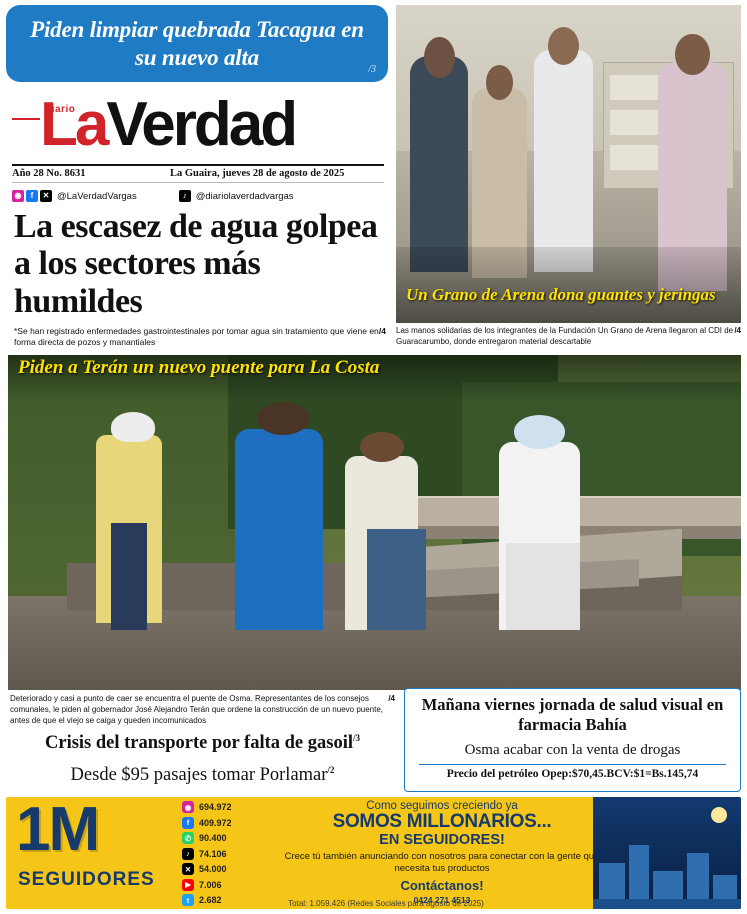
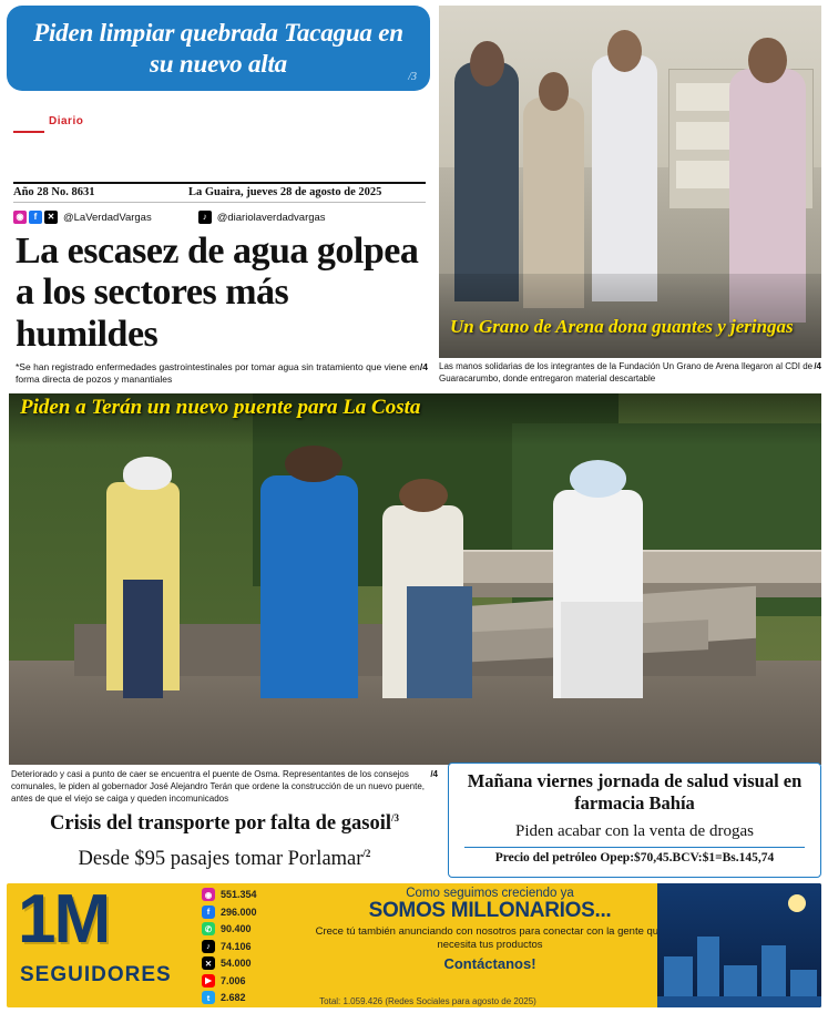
  Piden limpiar quebrada Tacagua en su nuevo alta
  /3
  Diario
- LaVerdad
  Año 28 No. 8631
  La Guaira, jueves 28 de agosto de 2025
  ◉
  f
  ✕
  @LaVerdadVargas
  ♪
  @diariolaverdadvargas
  La escasez de agua golpea a los sectores más humildes
  /4
  *Se han registrado enfermedades gastrointestinales por tomar agua sin tratamiento que viene en forma directa de pozos y manantiales
  Un Grano de Arena dona guantes y jeringas
  /4
  Las manos solidarias de los integrantes de la Fundación Un Grano de Arena llegaron al CDI de Guaracarumbo, donde entregaron material descartable
  Piden a Terán un nuevo puente para La Costa
  /4
  Deteriorado y casi a punto de caer se encuentra el puente de Osma. Representantes de los consejos comunales, le piden al gobernador José Alejandro Terán que ordene la construcción de un nuevo puente, antes de que el viejo se caiga y queden incomunicados
  Crisis del transporte por falta de gasoil/3
  Desde $95 pasajes tomar Porlamar/2
  Mañana viernes jornada de salud visual en farmacia Bahía
- Osma acabar con la venta de drogas
+ Piden acabar con la venta de drogas
  Precio del petróleo Opep:$70,45.BCV:$1=Bs.145,74
  1M
  SEGUIDORES
  ◉
- 694.972
+ 551.354
  f
- 409.972
+ 296.000
  ✆
  90.400
  ♪
  74.106
  ✕
  54.000
  ▶
  7.006
  t
  2.682
  Como seguimos creciendo ya
  SOMOS MILLONARIOS...
- EN SEGUIDORES!
  Crece tú también anunciando con nosotros para conectar con la gente qu necesita tus productos
  Contáctanos!
- 0424 271 4513
  Total: 1.059.426 (Redes Sociales para agosto de 2025)
